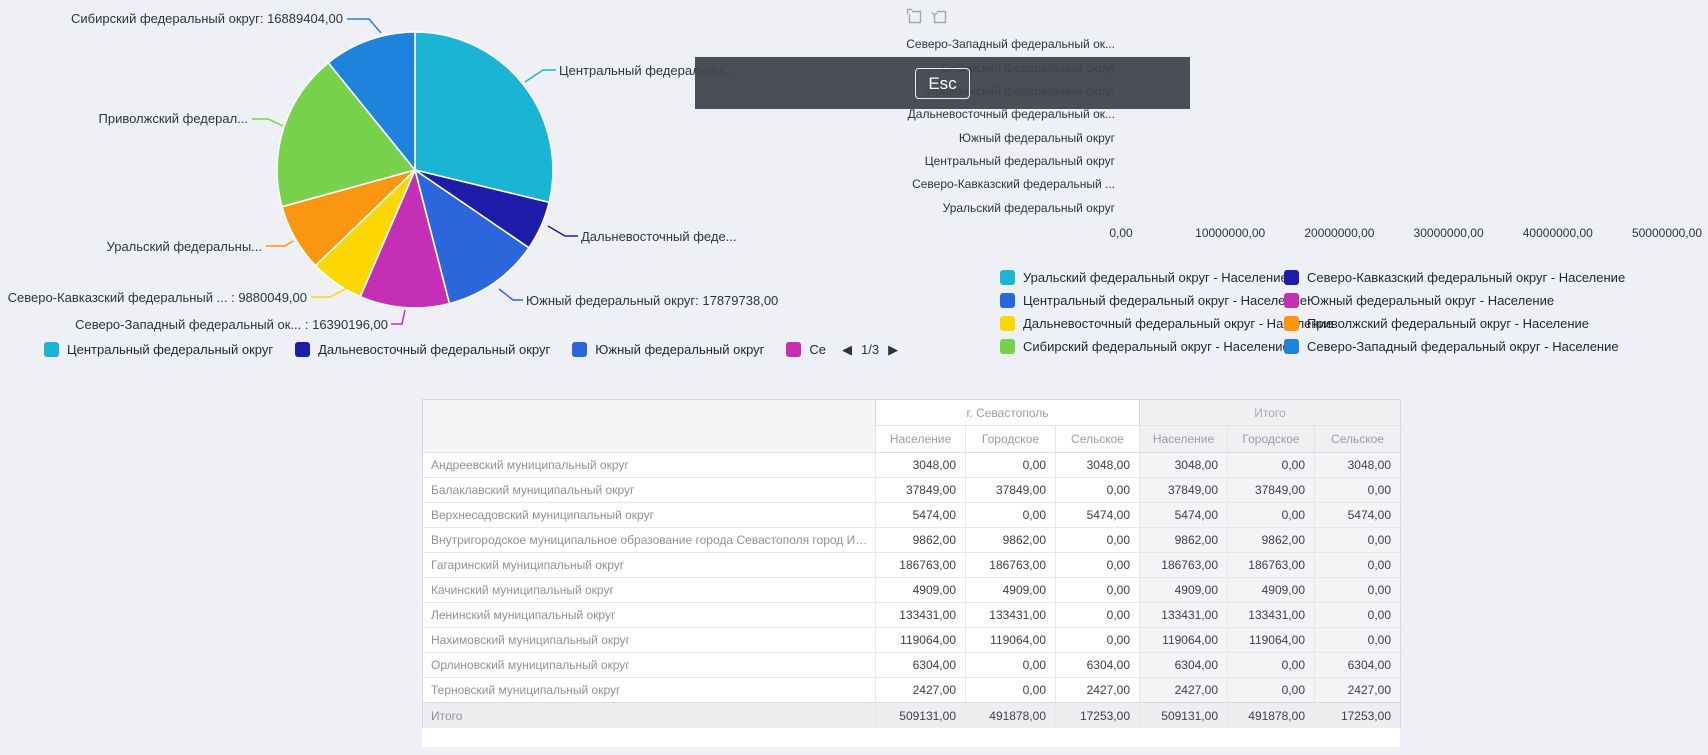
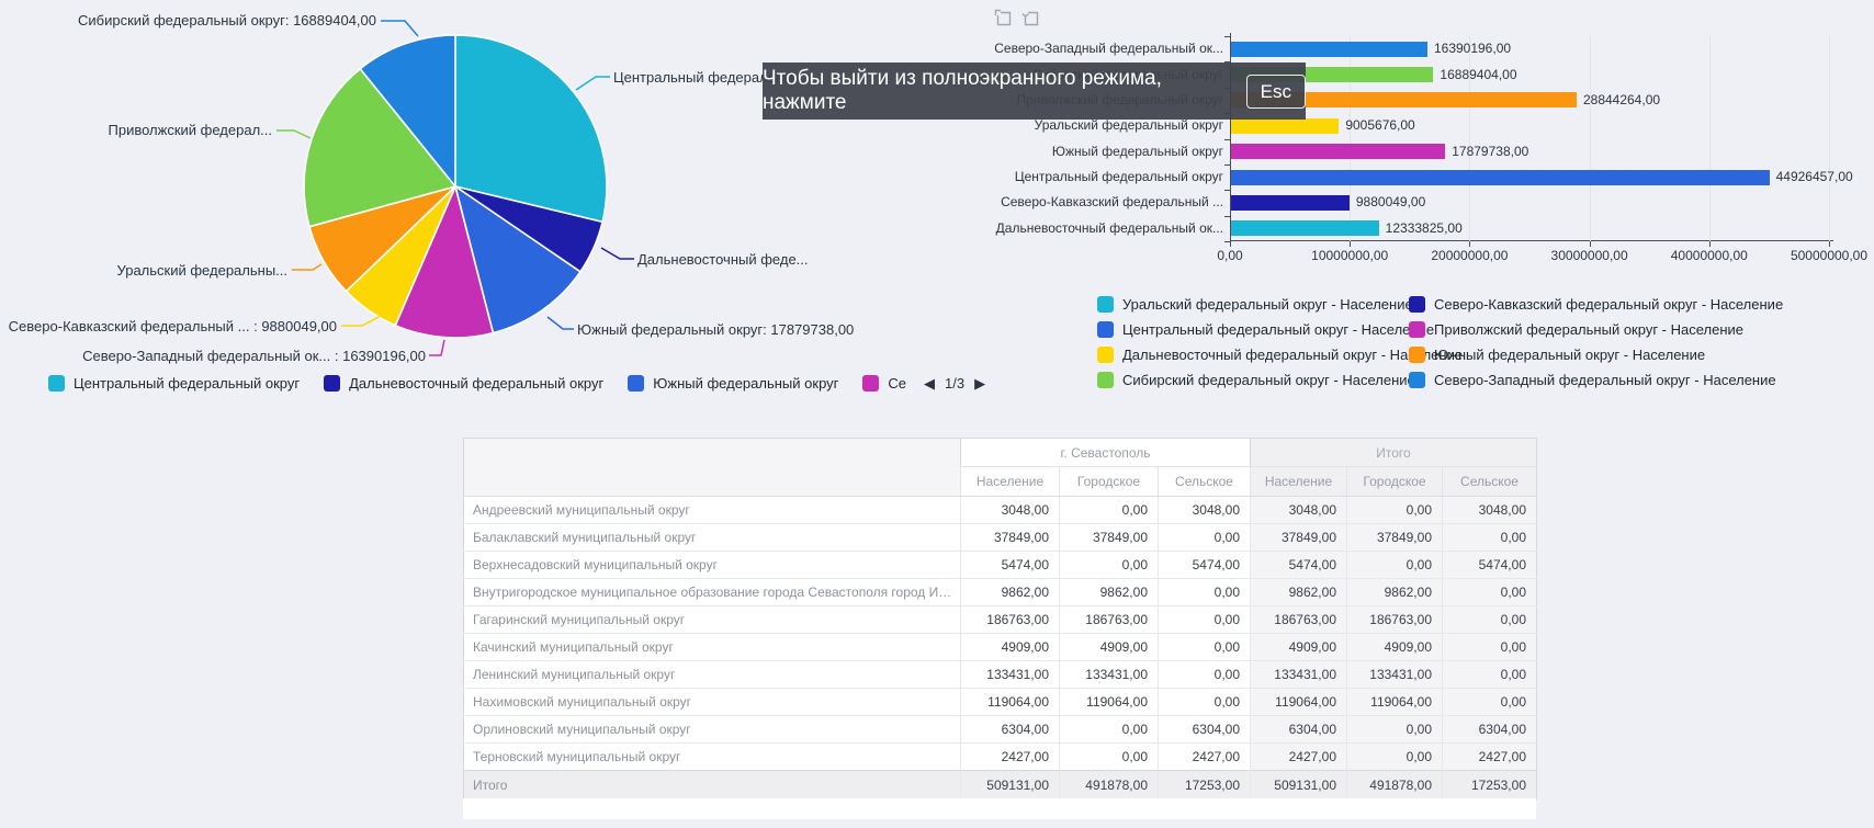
  Центральный федеральный округ
  Дальневосточный федеральный округ
  Южный федеральный округ
  Се
  ◀
  1/3
  ▶
  Центральный федера
  Дальневосточный феде...
  Южный федеральный округ: 17879738,00
  Северо-Западный федеральный ок... : 16390196,00
  Северо-Кавказский федеральный ... : 9880049,00
  Уральский федеральны...
  Приволжский федерал...
  Сибирский федеральный округ: 16889404,00
+ 16390196,00
+ 16889404,00
+ 28844264,00
+ 9005676,00
+ 17879738,00
+ 44926457,00
+ 9880049,00
+ 12333825,00
  Северо-Западный федеральный ок...
- Дальневосточный федеральный ок...
+ Уральский федеральный округ
  Южный федеральный округ
  Центральный федеральный округ
  Северо-Кавказский федеральный ...
- Уральский федеральный округ
+ Дальневосточный федеральный ок...
  Уральский федеральный округ - Населени
  Северо-Кавказский федеральный округ - Население
  Центральный федеральный округ - Населее
- Южный федеральный округ - Население
+ Приволжский федеральный округ - Население
  Дальневосточный федеральный округ - Наление
- Приволжский федеральный округ - Население
+ Южный федеральный округ - Население
  Сибирский федеральный округ - Населени
  Северо-Западный федеральный округ - Население
  0,00
  10000000,00
  20000000,00
  30000000,00
  40000000,00
  50000000,00
+ Чтобы выйти из полноэкранного режима, нажмите
  Esc
  	г. Севастополь	Итого
  Население	Городское	Сельское	Население	Городское	Сельское
  Андреевский муниципальный округ	3048,00	0,00	3048,00	3048,00	0,00	3048,00
  Балаклавский муниципальный округ	37849,00	37849,00	0,00	37849,00	37849,00	0,00
  Верхнесадовский муниципальный округ	5474,00	0,00	5474,00	5474,00	0,00	5474,00
  Внутригородское муниципальное образование города Севастополя город Инке	9862,00	9862,00	0,00	9862,00	9862,00	0,00
  Гагаринский муниципальный округ	186763,00	186763,00	0,00	186763,00	186763,00	0,00
  Качинский муниципальный округ	4909,00	4909,00	0,00	4909,00	4909,00	0,00
  Ленинский муниципальный округ	133431,00	133431,00	0,00	133431,00	133431,00	0,00
  Нахимовский муниципальный округ	119064,00	119064,00	0,00	119064,00	119064,00	0,00
  Орлиновский муниципальный округ	6304,00	0,00	6304,00	6304,00	0,00	6304,00
  Терновский муниципальный округ	2427,00	0,00	2427,00	2427,00	0,00	2427,00
  Итого	509131,00	491878,00	17253,00	509131,00	491878,00	17253,00
